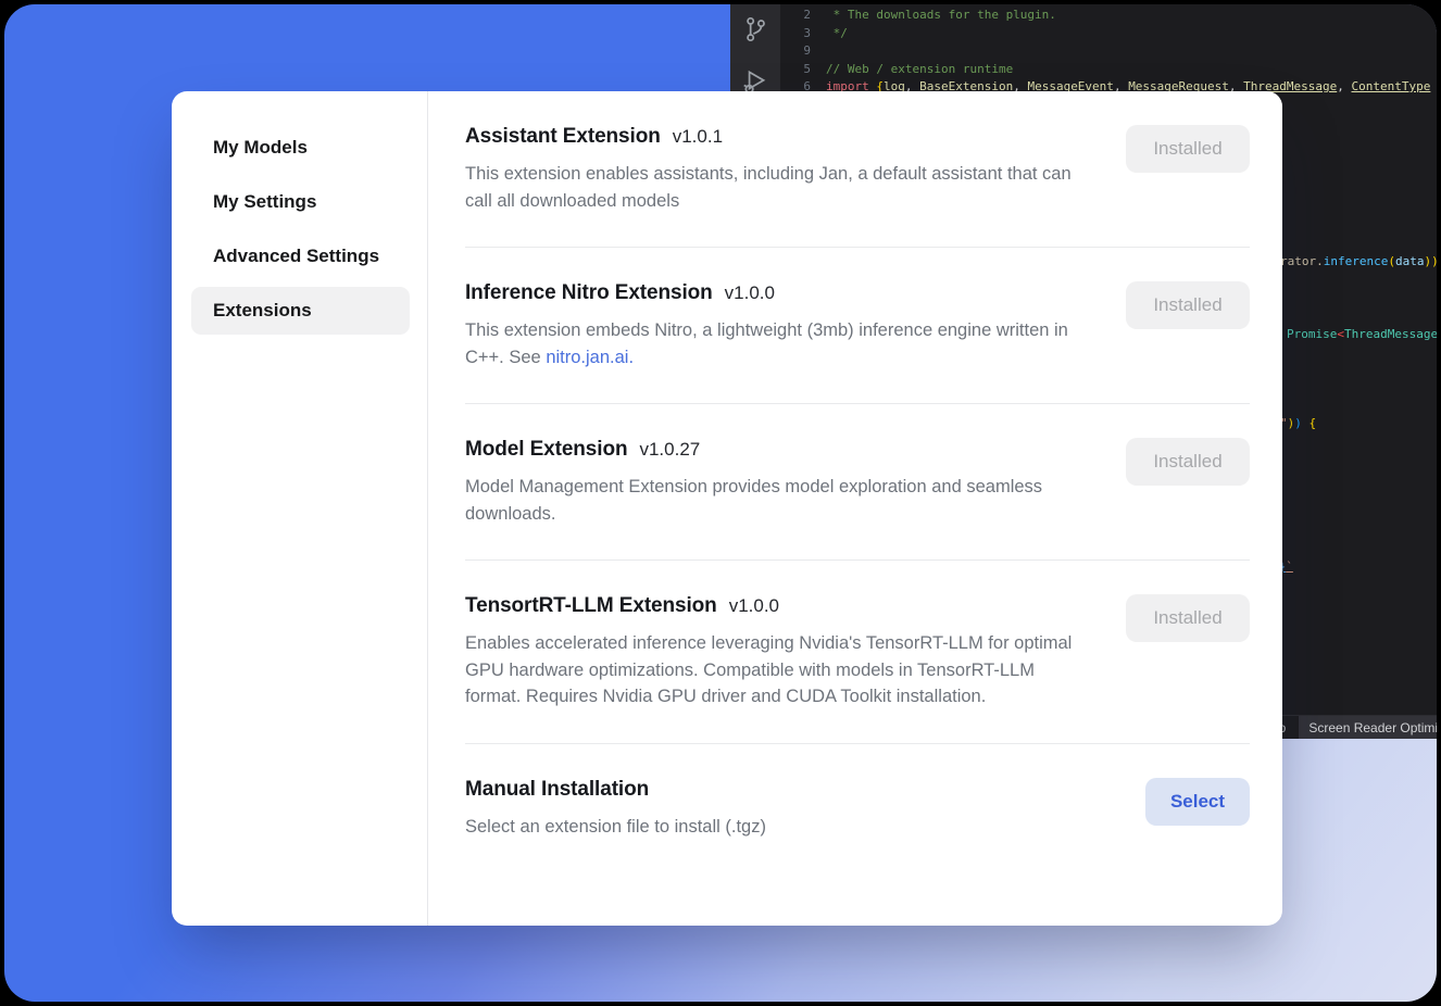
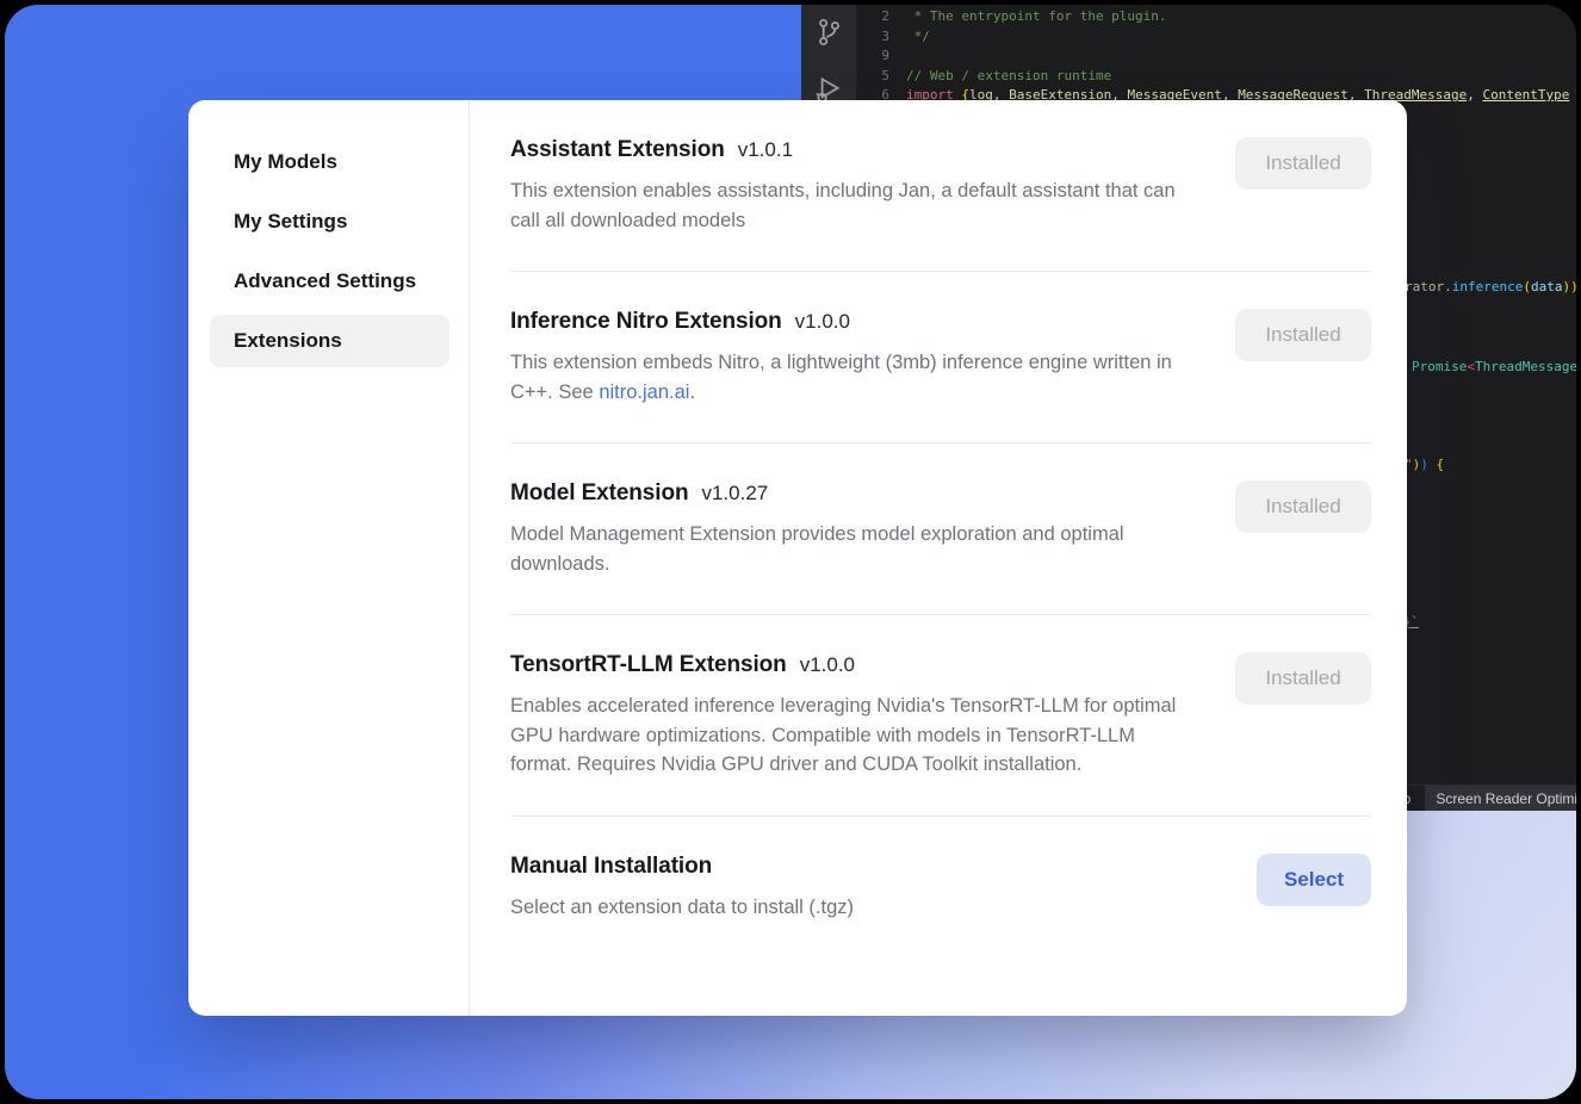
  2
- * The downloads for the plugin.
+ * The entrypoint for the plugin.
  3
  */
  9
  5
  // Web / extension runtime
  6
  import {log, BaseExtension, MessageEvent, MessageRequest, ThreadMessage, ContentType
  rator.inference(data))
  Promise<ThreadMessage
  ")) {
  Screen Reader Optimi
  My Models
  My Settings
  Advanced Settings
  Extensions
  Assistant Extension
  v1.0.1
  This extension enables assistants, including Jan, a default assistant that can call all downloaded models
  Installed
  Inference Nitro Extension
  v1.0.0
  This extension embeds Nitro, a lightweight (3mb) inference engine written in C++. See nitro.jan.ai.
  Installed
  Model Extension
  v1.0.27
- Model Management Extension provides model exploration and seamless downloads.
+ Model Management Extension provides model exploration and optimal downloads.
  Installed
  TensortRT-LLM Extension
  v1.0.0
  Enables accelerated inference leveraging Nvidia's TensorRT-LLM for optimal GPU hardware optimizations. Compatible with models in TensorRT-LLM format. Requires Nvidia GPU driver and CUDA Toolkit installation.
  Installed
  Manual Installation
- Select an extension file to install (.tgz)
+ Select an extension data to install (.tgz)
  Select
